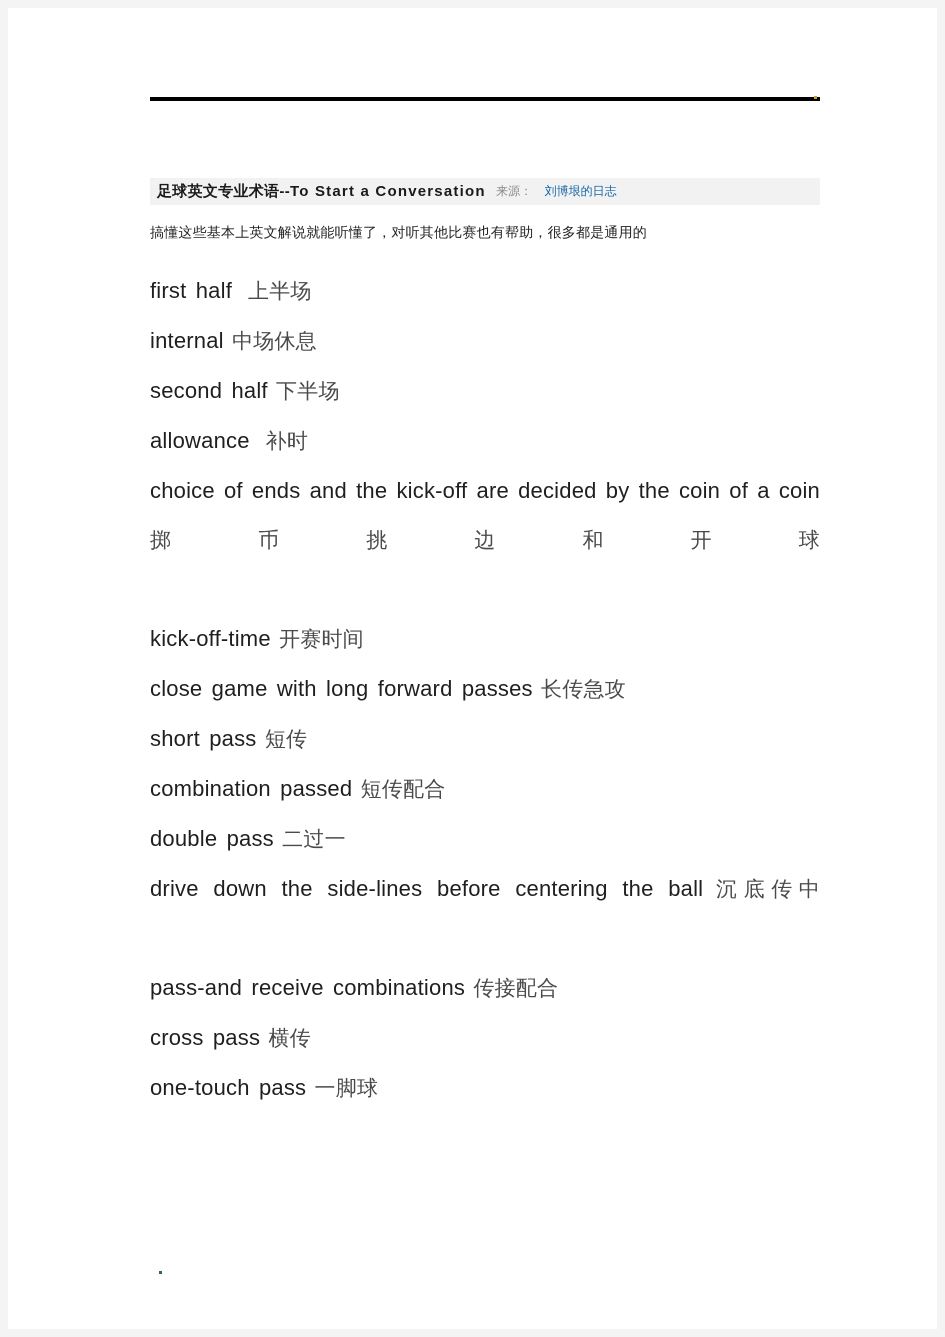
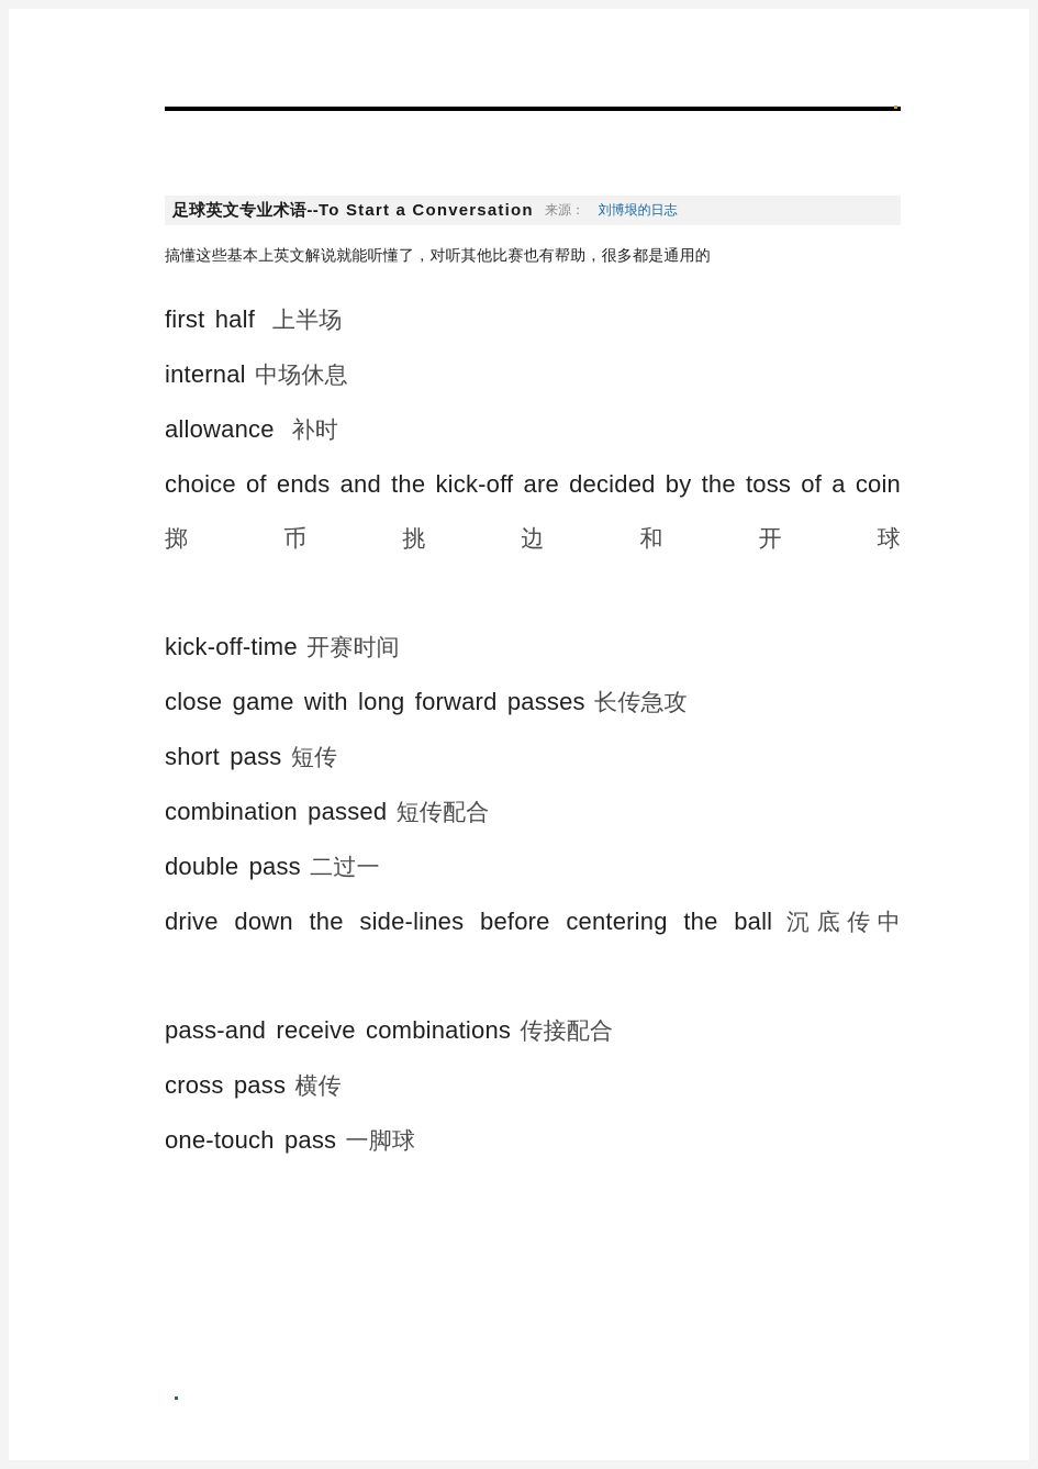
  足球英文专业术语--To Start a Conversation 来源： 刘博垠的日志
  搞懂这些基本上英文解说就能听懂了，对听其他比赛也有帮助，很多都是通用的
  first half 上半场
  internal 中场休息
- second half 下半场
  allowance 补时
- choice of ends and the kick-off are decided by the coin of a coin 掷币挑边和开球
+ choice of ends and the kick-off are decided by the toss of a coin 掷币挑边和开球
  kick-off-time 开赛时间
  close game with long forward passes 长传急攻
  short pass 短传
  combination passed 短传配合
  double pass 二过一
  drive down the side-lines before centering the ball 沉底传中
  pass-and receive combinations 传接配合
  cross pass 横传
  one-touch pass 一脚球
